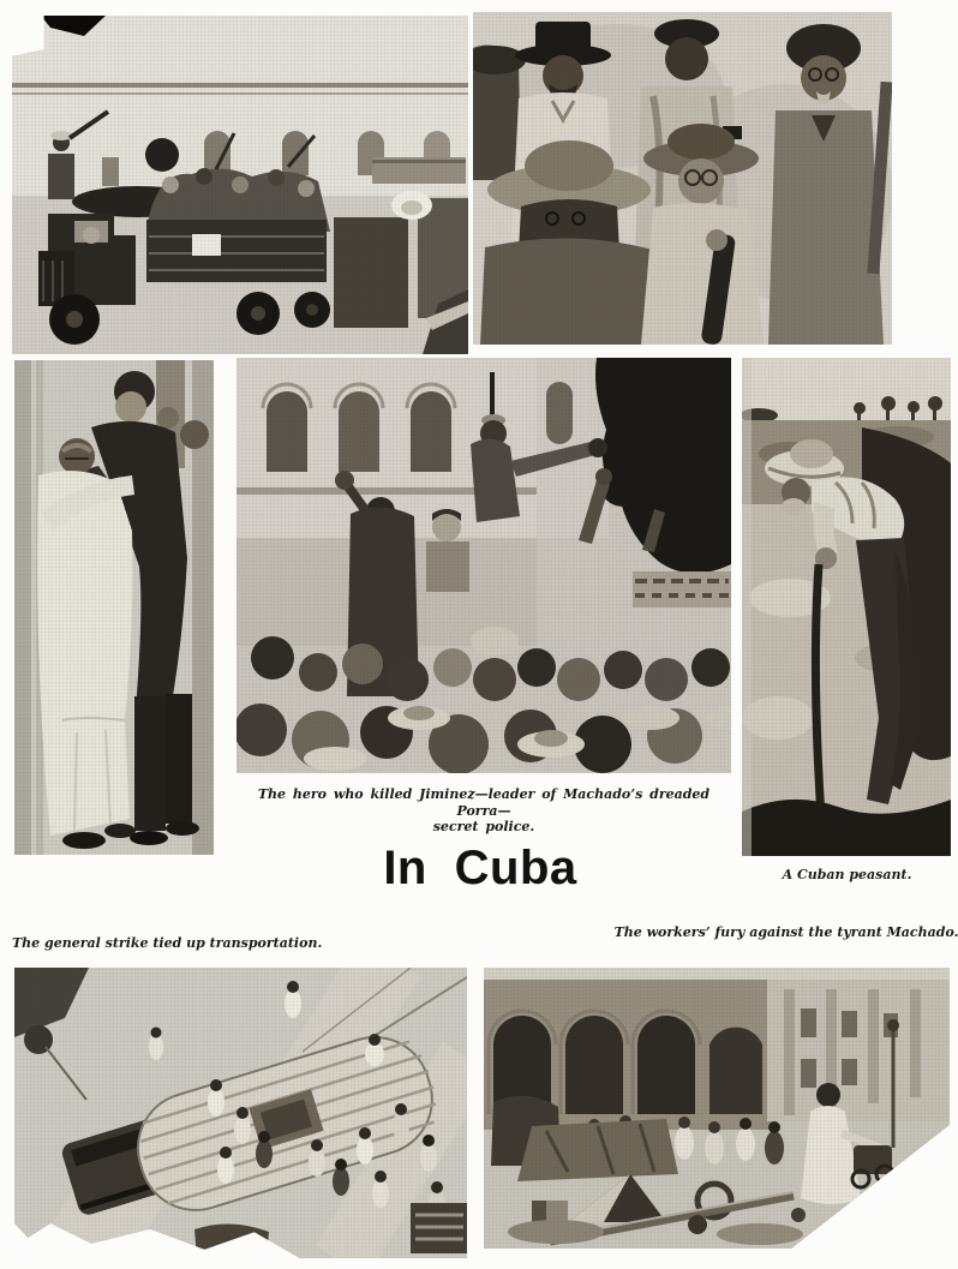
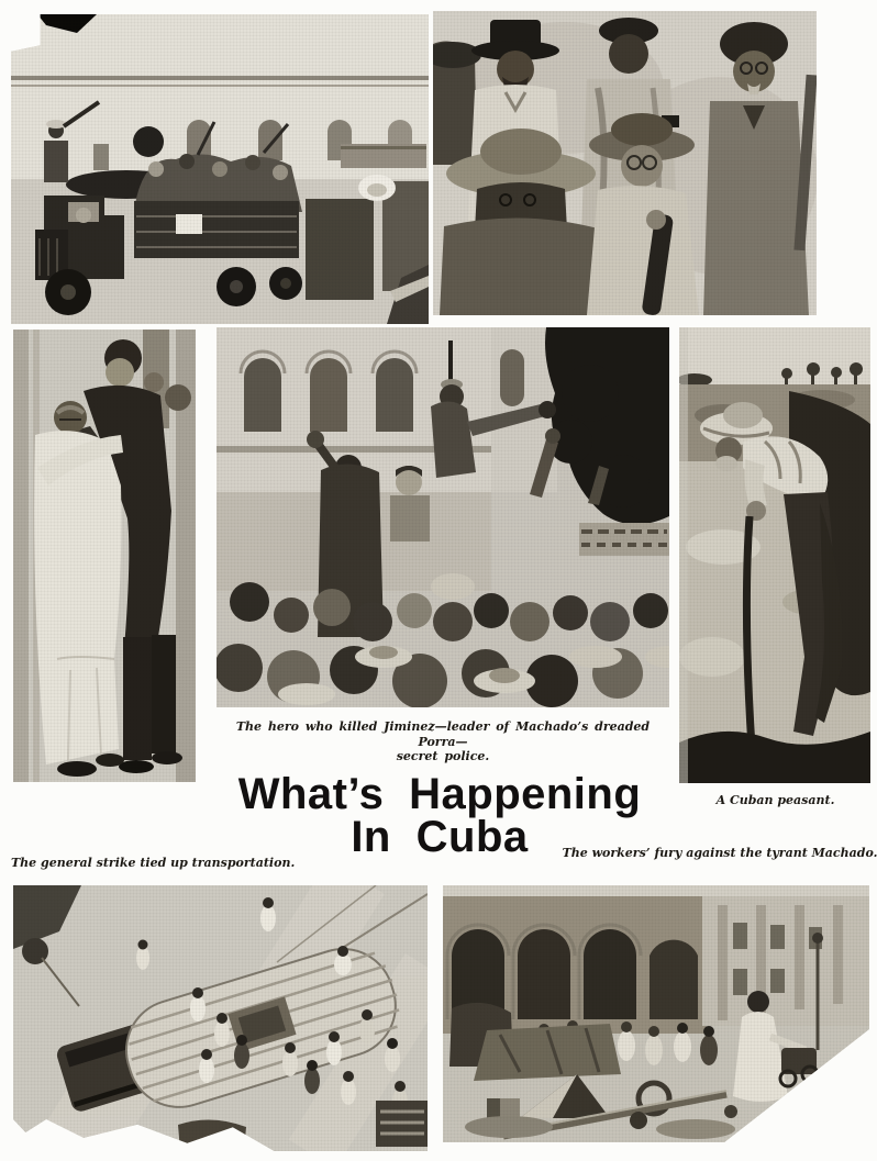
  The hero who killed Jiminez—leader of Machado’s dreaded Porra—
  secret police.
+ What’s Happening
  In Cuba
  The general strike tied up transportation.
  A Cuban peasant.
  The workers’ fury against the tyrant Machado.
